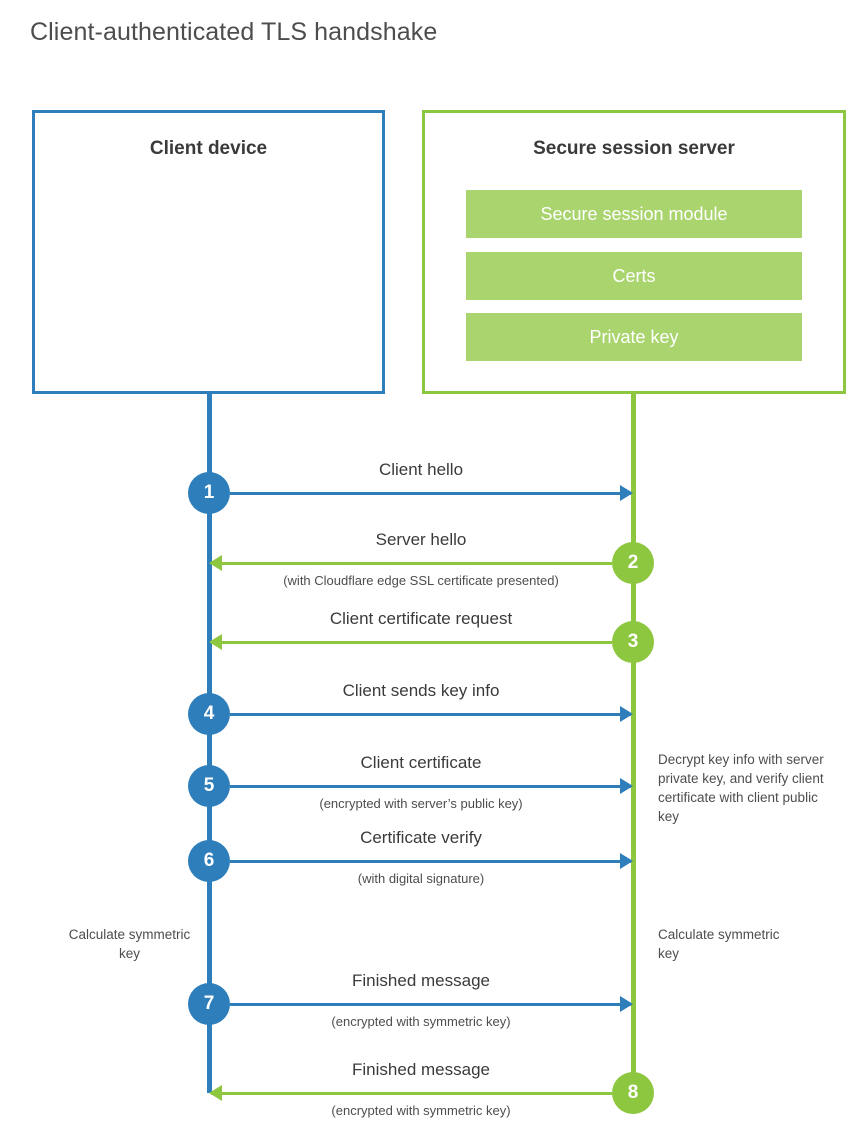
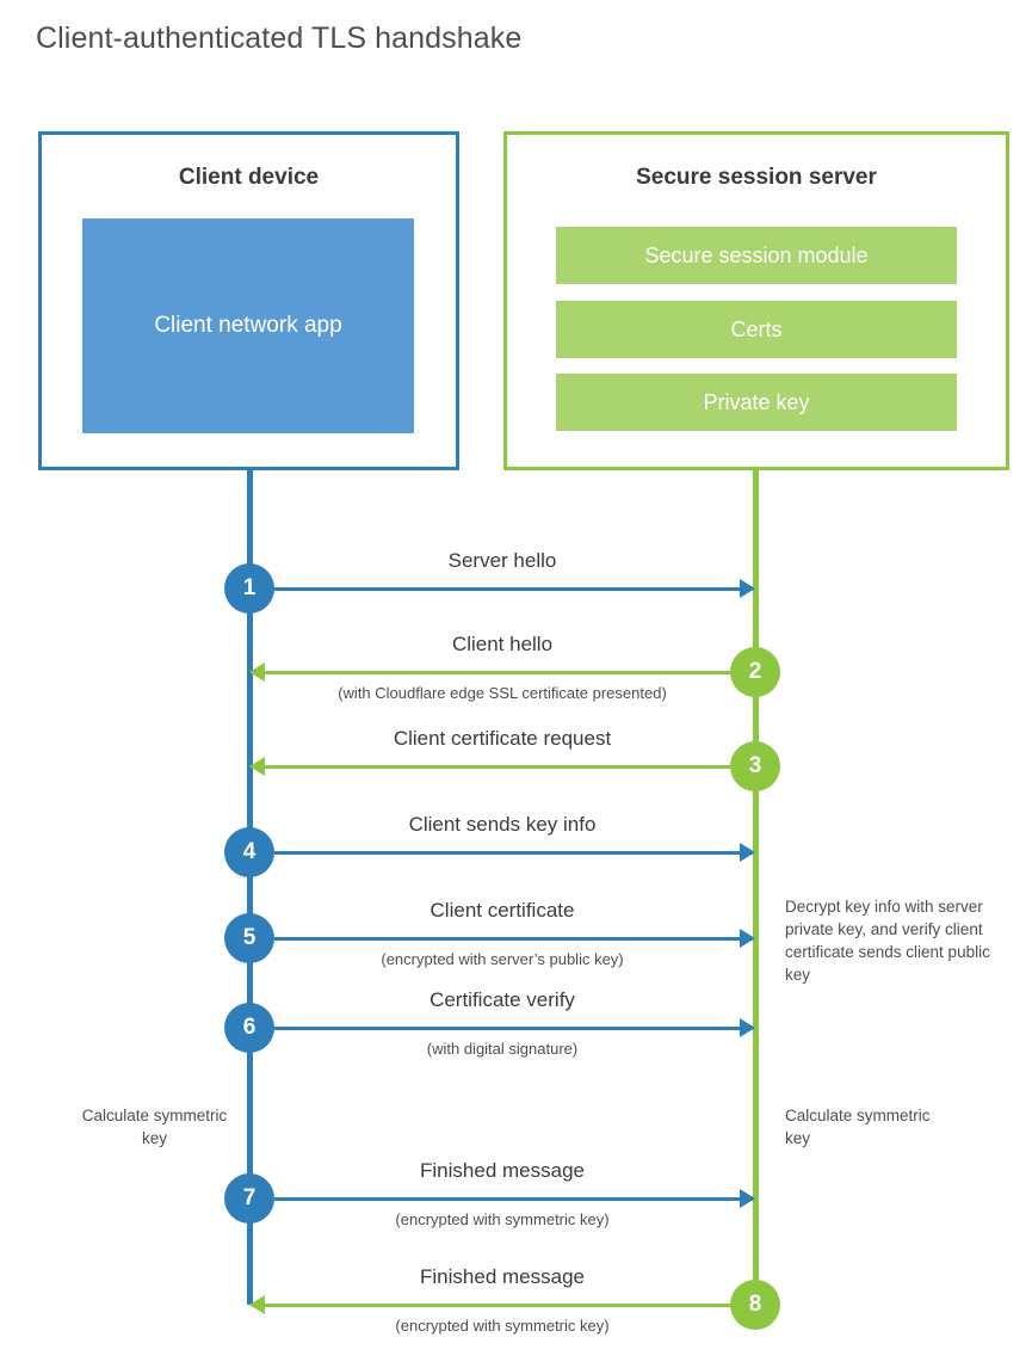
  Client-authenticated TLS handshake
  Client device
+ Client network app
  Secure session server
  Secure session module
  Certs
  Private key
  1
- Client hello
+ Server hello
  2
- Server hello
+ Client hello
  (with Cloudflare edge SSL certificate presented)
  3
  Client certificate request
  4
  Client sends key info
  5
  Client certificate
  (encrypted with server’s public key)
  6
  Certificate verify
  (with digital signature)
  7
  Finished message
  (encrypted with symmetric key)
  8
  Finished message
  (encrypted with symmetric key)
- Decrypt key info with server private key, and verify client certificate with client public key
+ Decrypt key info with server private key, and verify client certificate sends client public key
  Calculate symmetric key
  Calculate symmetric key
